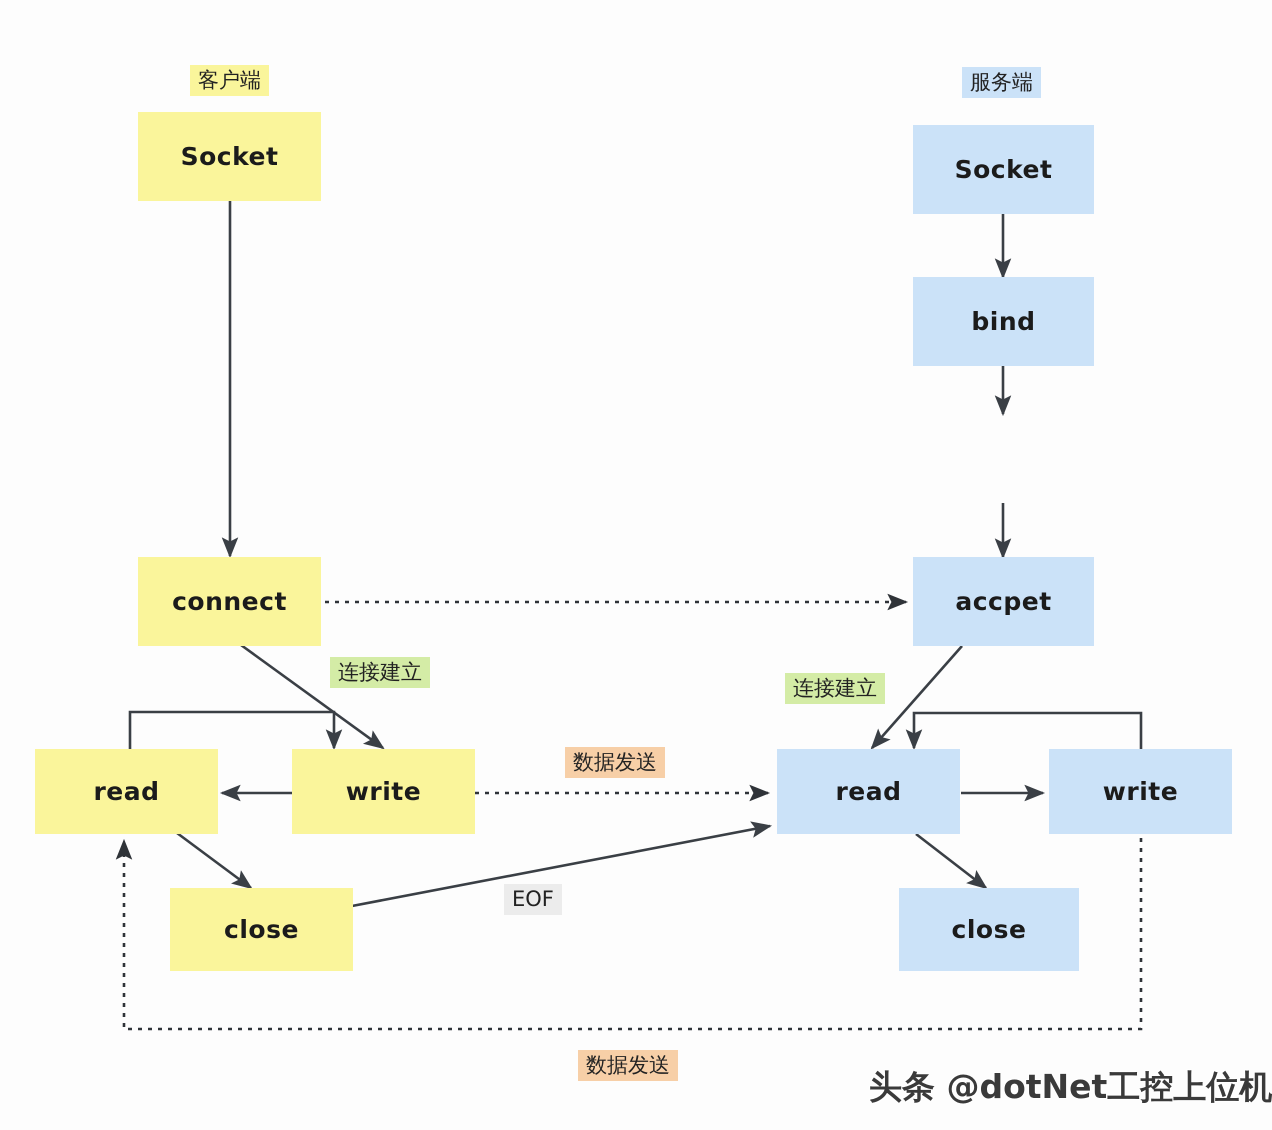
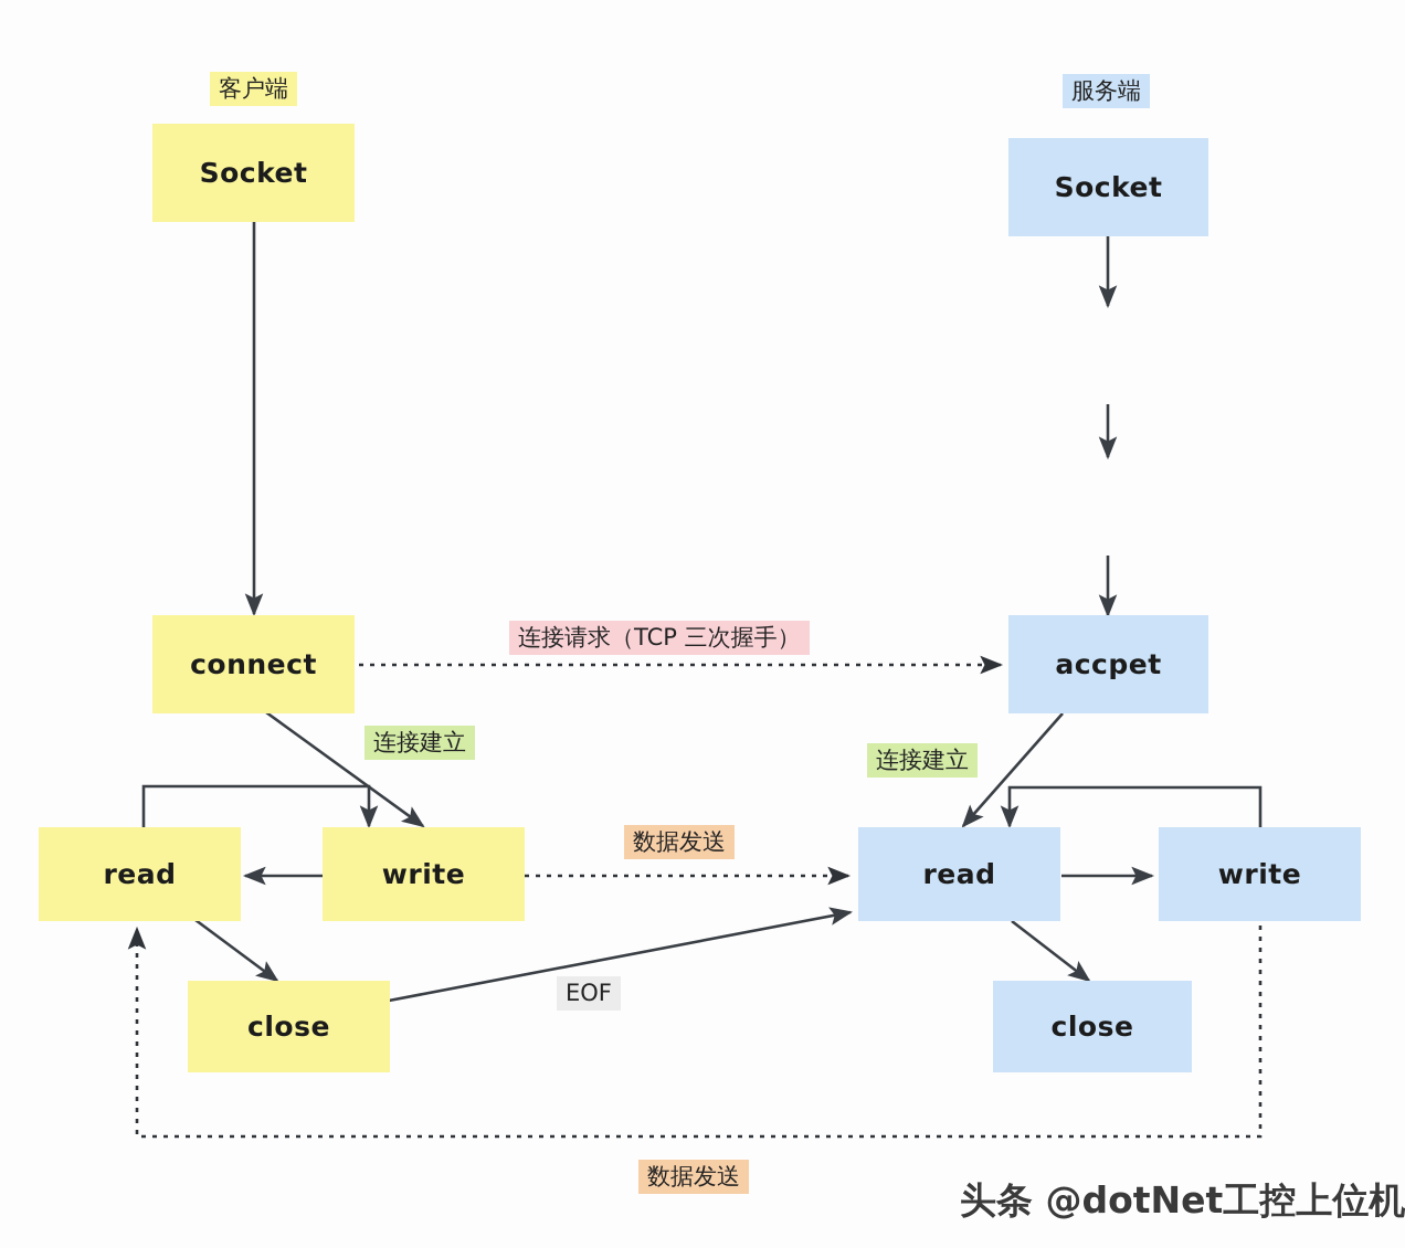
  客户端
  服务端
  Socket
  connect
  read
  write
  close
  Socket
- bind
  accpet
  read
  write
  close
+ 连接请求（TCP 三次握手）
  连接建立
  连接建立
  数据发送
  EOF
  数据发送
  头条 @dotNet工控上位机
